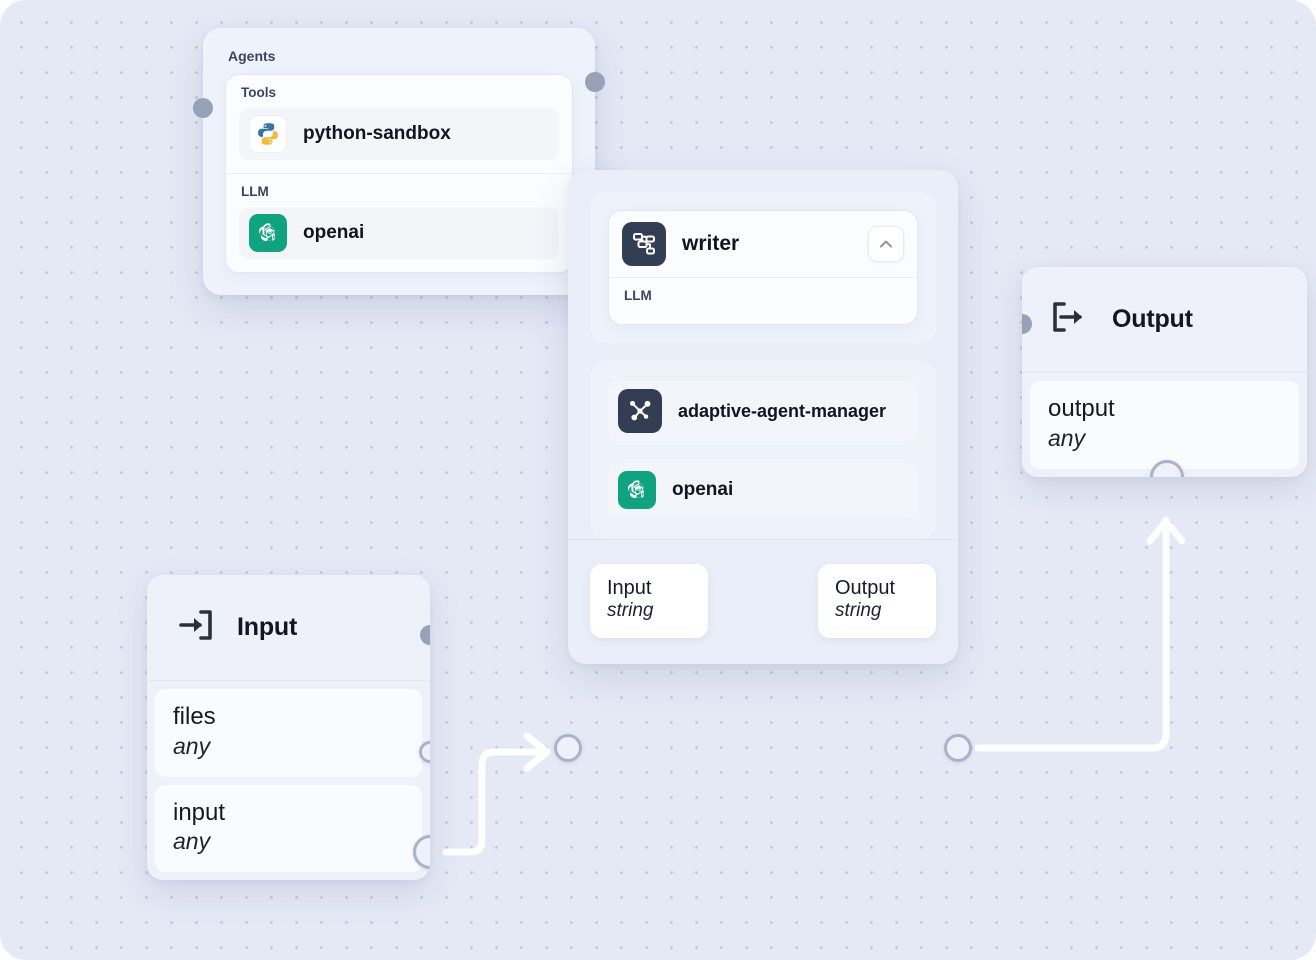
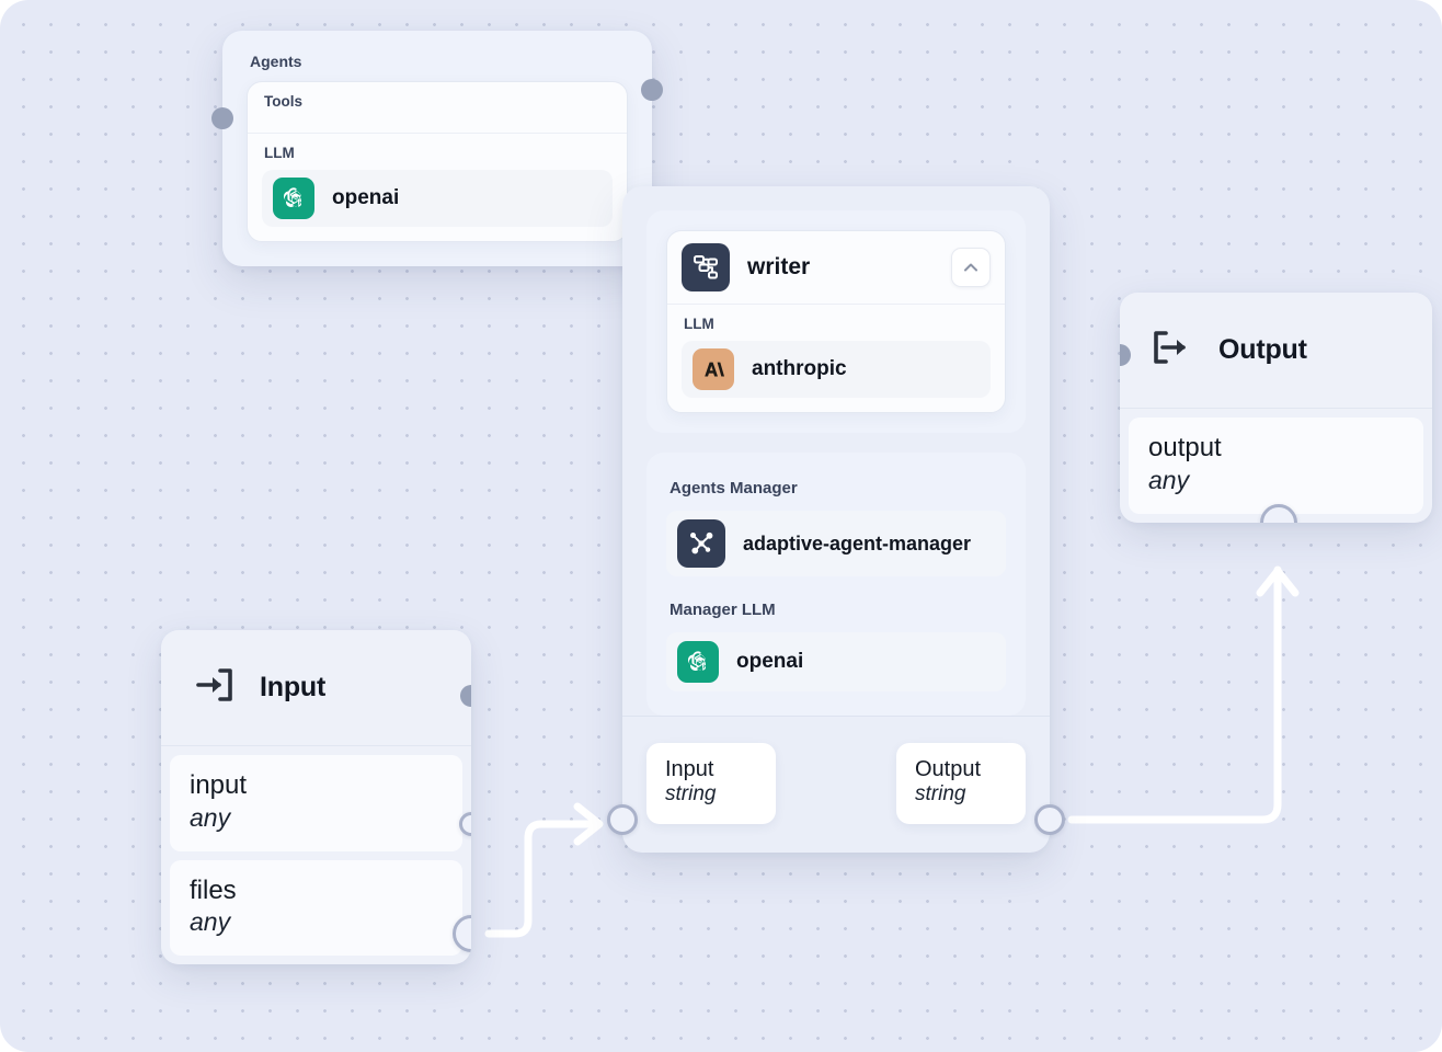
  Agents
  Tools
- python-sandbox
  LLM
  openai
  writer
  LLM
+ anthropic
+ Agents Manager
  adaptive-agent-manager
+ Manager LLM
  openai
  Input
  string
  Output
  string
  Input
- files
+ input
  any
- input
+ files
  any
  Output
  output
  any
